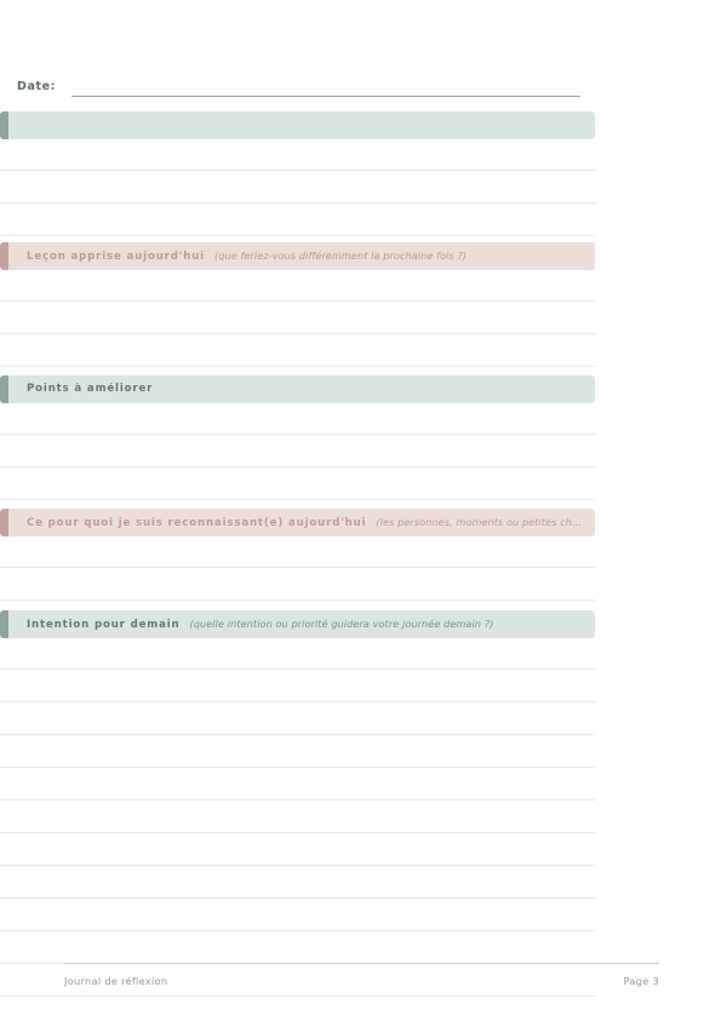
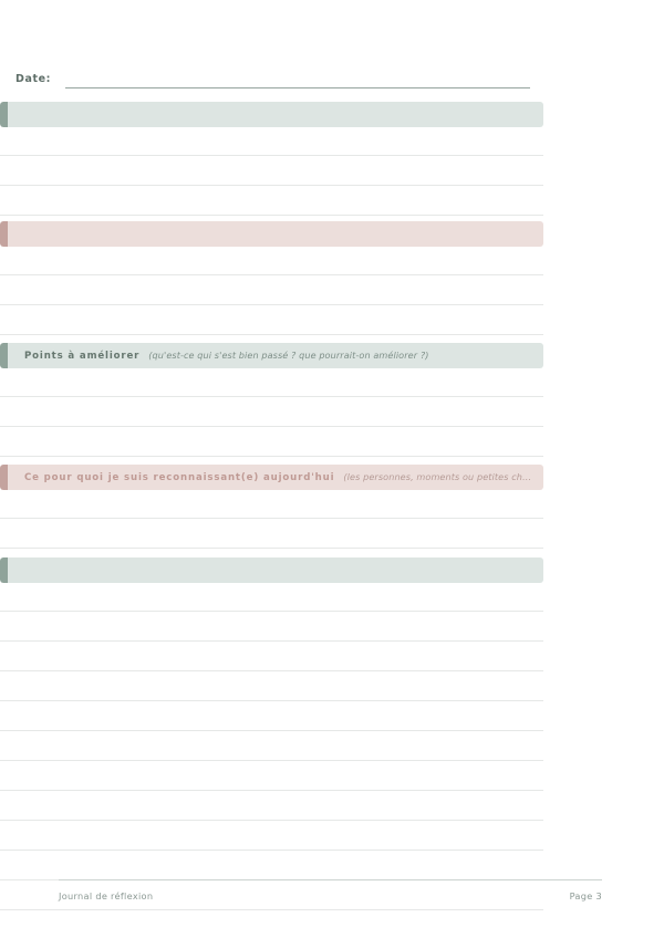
  Date:
- Leçon apprise aujourd'hui
- (que feriez-vous différemment la prochaine fois ?)
  Points à améliorer
+ (qu'est-ce qui s'est bien passé ? que pourrait-on améliorer ?)
  Ce pour quoi je suis reconnaissant(e) aujourd'hui
  (les personnes, moments ou petites chos
- Intention pour demain
- (quelle intention ou priorité guidera votre journée demain ?)
  Journal de réflexion
  Page 3
